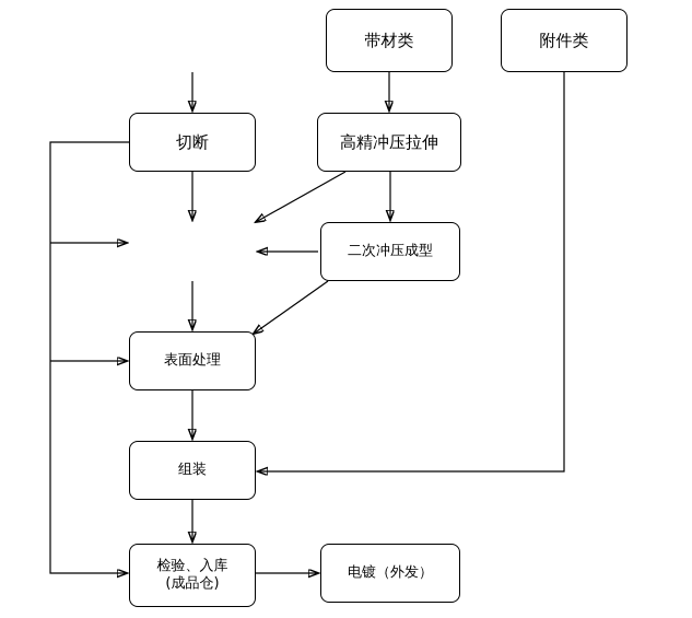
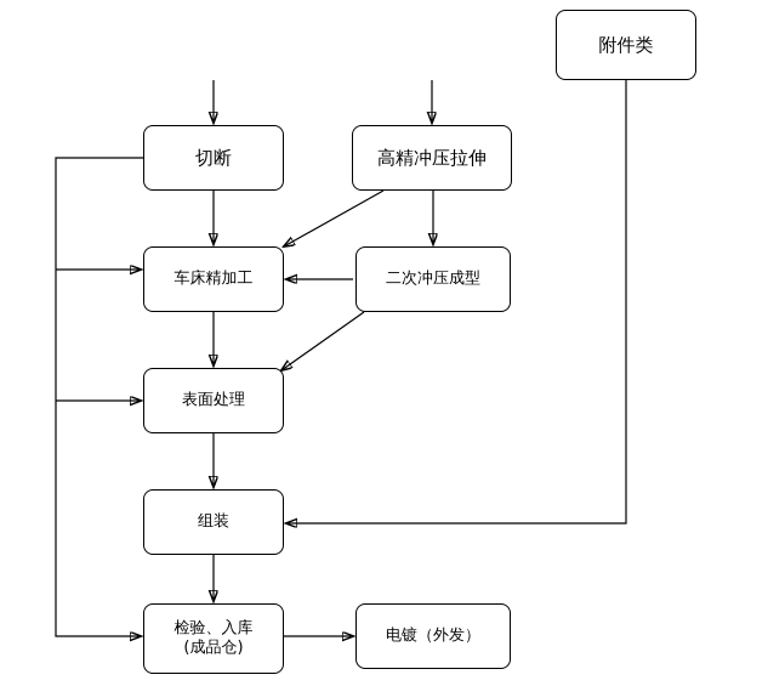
- 带材类
  附件类
  切断
  高精冲压拉伸
+ 车床精加工
  二次冲压成型
  表面处理
  组装
  检验、入库
  (成品仓)
  电镀（外发）
